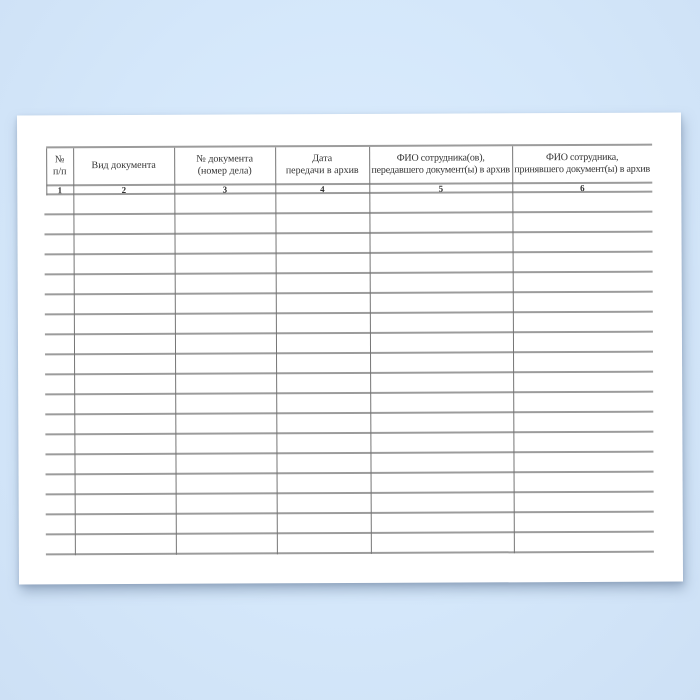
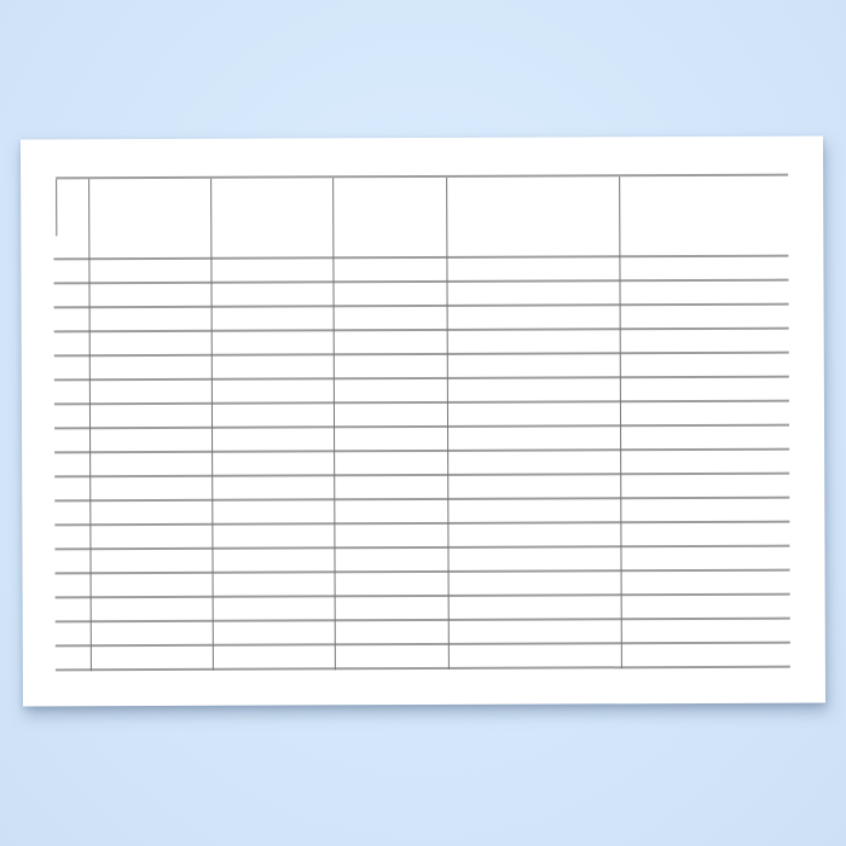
- №
- п/п
- Вид документа
- № документа
- (номер дела)
- Дата
- передачи в архив
- ФИО сотрудника(ов),
- передавшего документ(ы) в архив
- ФИО сотрудника,
- принявшего документ(ы) в архив
- 1
- 2
- 3
- 4
- 5
- 6
